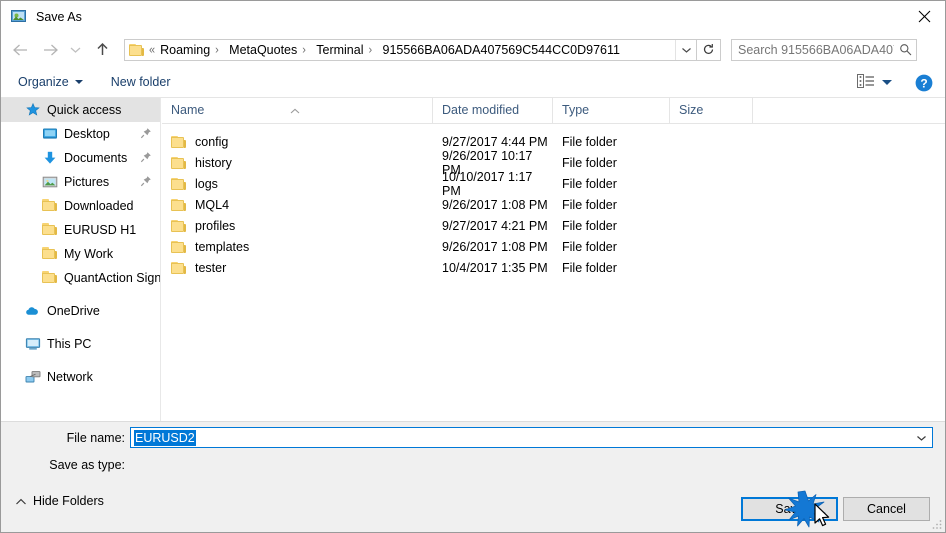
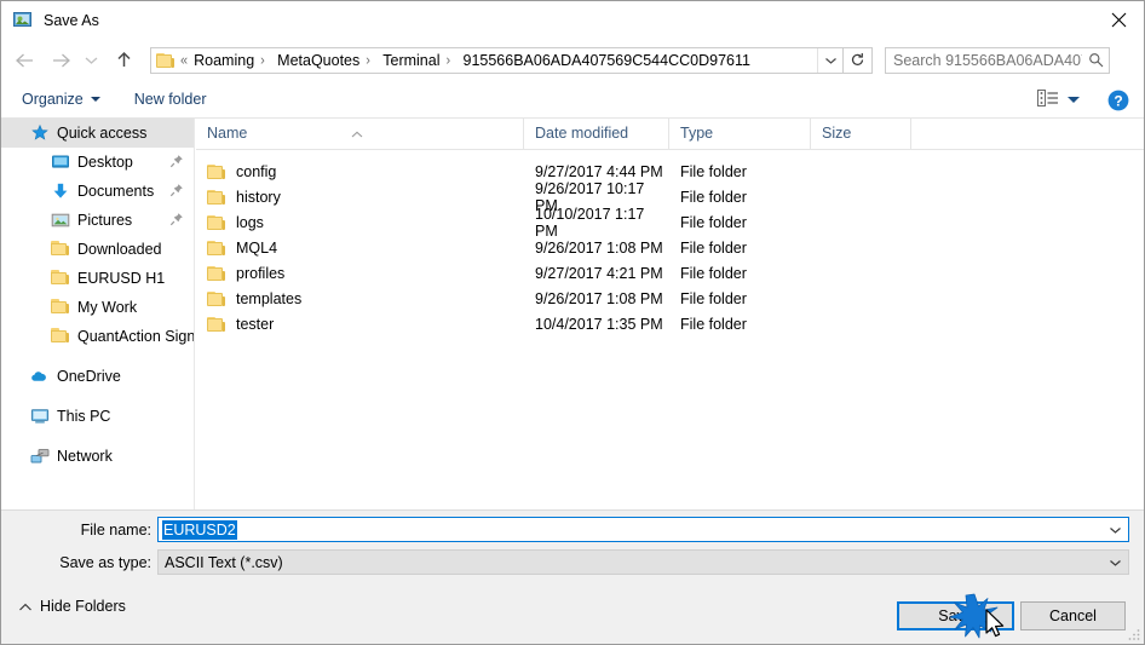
  Save As
  «
  Roaming
  ›
  MetaQuotes
  ›
  Terminal
  ›
  915566BA06ADA407569C544CC0D97611
  Search 915566BA06ADA40
  Organize
  New folder
  ?
  Quick access
  Desktop
  Documents
  Pictures
  Downloaded
  EURUSD H1
  My Work
  QuantAction Sign
  OneDrive
  This PC
  Network
  Name
  Date modified
  Type
  Size
  config
  9/27/2017 4:44 PM
  File folder
  history
  9/26/2017 10:17 PM
  File folder
  logs
  10/10/2017 1:17 PM
  File folder
  MQL4
  9/26/2017 1:08 PM
  File folder
  profiles
  9/27/2017 4:21 PM
  File folder
  templates
  9/26/2017 1:08 PM
  File folder
  tester
  10/4/2017 1:35 PM
  File folder
  File name:
  Save as type:
  EURUSD2
+ ASCII Text (*.csv)
  Hide Folders
  Cancel
